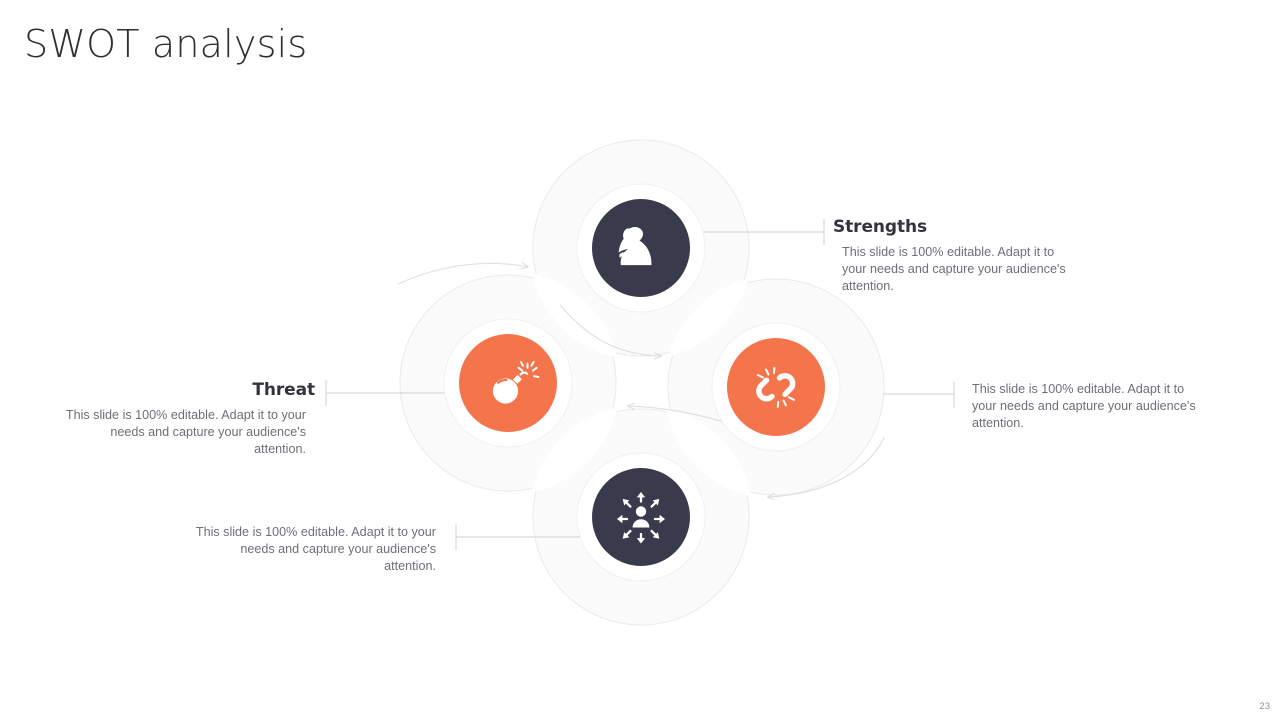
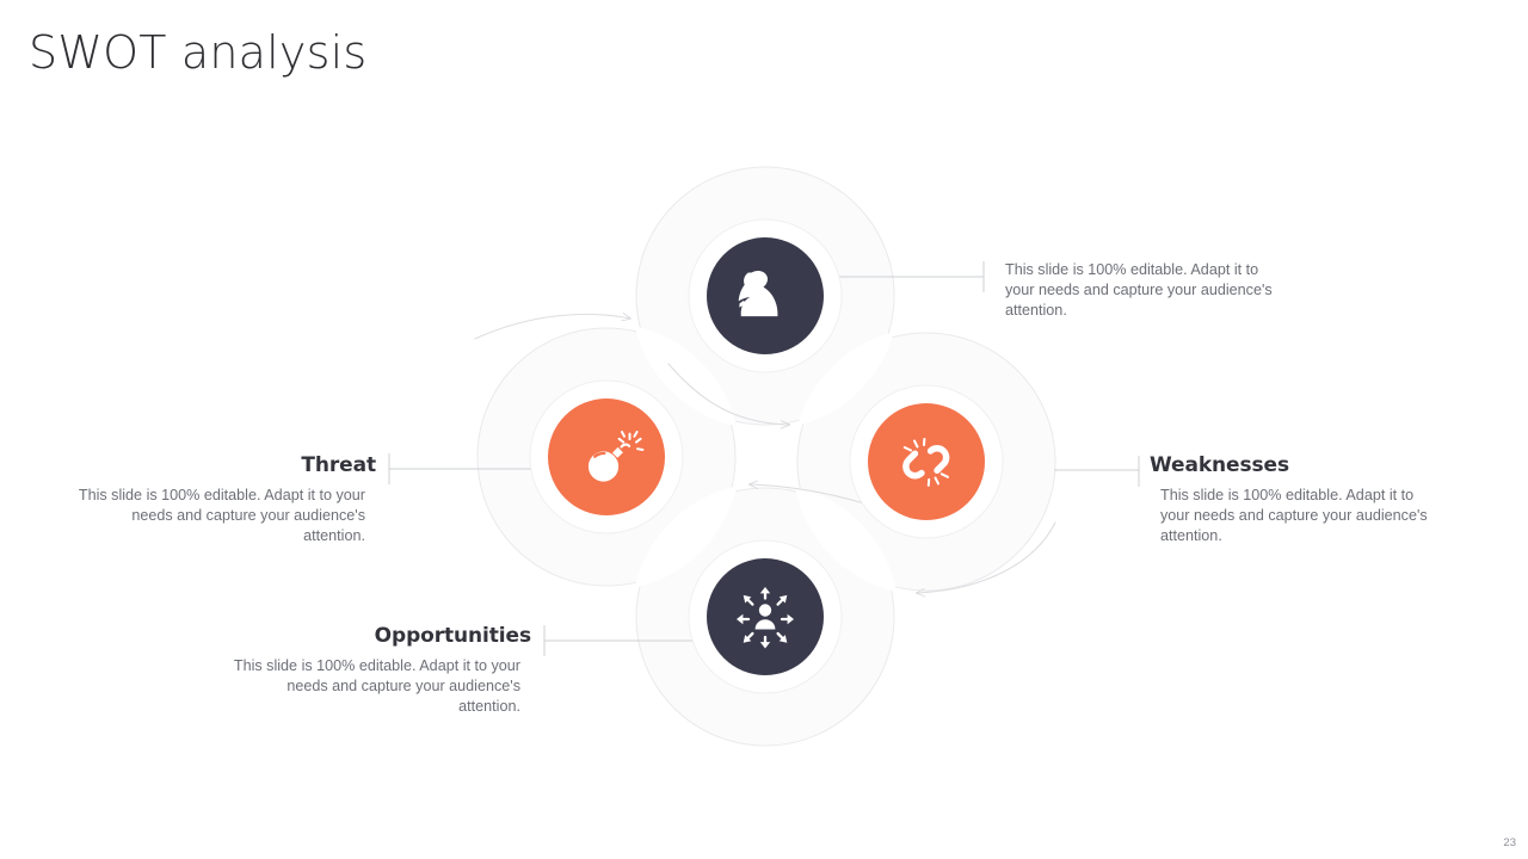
  SWOT analysis
- Strengths
  This slide is 100% editable. Adapt it to your needs and capture your audience's attention.
+ Weaknesses
  This slide is 100% editable. Adapt it to your needs and capture your audience's attention.
+ Opportunities
  This slide is 100% editable. Adapt it to your needs and capture your audience's attention.
  Threat
  This slide is 100% editable. Adapt it to your needs and capture your audience's attention.
  23
